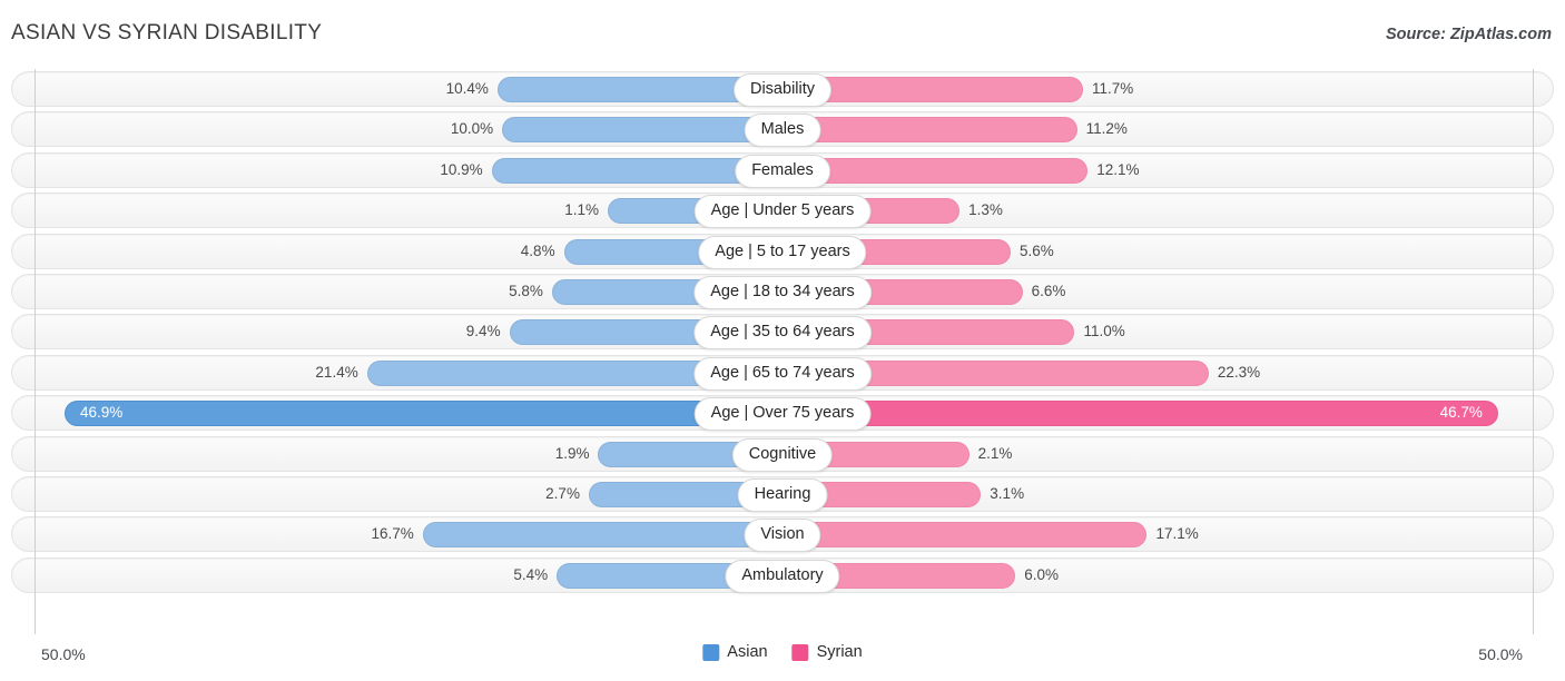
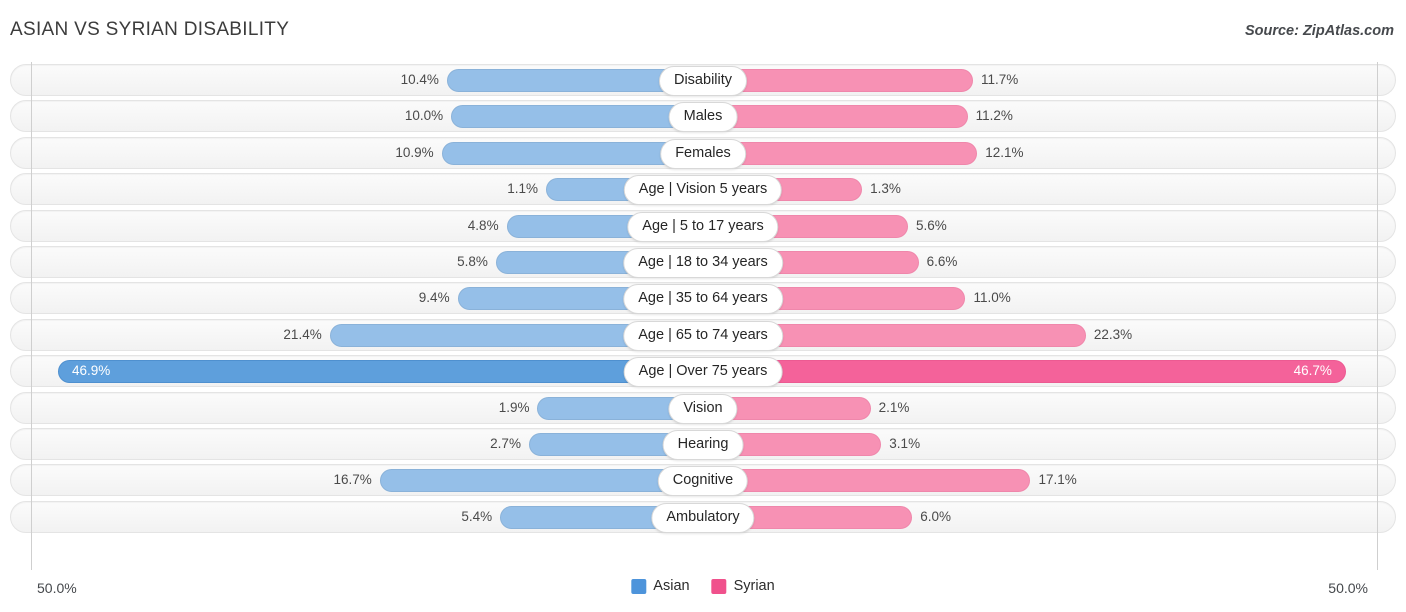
  ASIAN VS SYRIAN DISABILITY
  Source: ZipAtlas.com
  10.4%
  11.7%
  Disability
  10.0%
  11.2%
  Males
  10.9%
  12.1%
  Females
  1.1%
  1.3%
- Age | Under 5 years
+ Age | Vision 5 years
  4.8%
  5.6%
  Age | 5 to 17 years
  5.8%
  6.6%
  Age | 18 to 34 years
  9.4%
  11.0%
  Age | 35 to 64 years
  21.4%
  22.3%
  Age | 65 to 74 years
  46.9%
  46.7%
  Age | Over 75 years
  1.9%
  2.1%
- Cognitive
+ Vision
  2.7%
  3.1%
  Hearing
  16.7%
  17.1%
- Vision
+ Cognitive
  5.4%
  6.0%
  Ambulatory
  50.0%
  Asian
  Syrian
  50.0%
